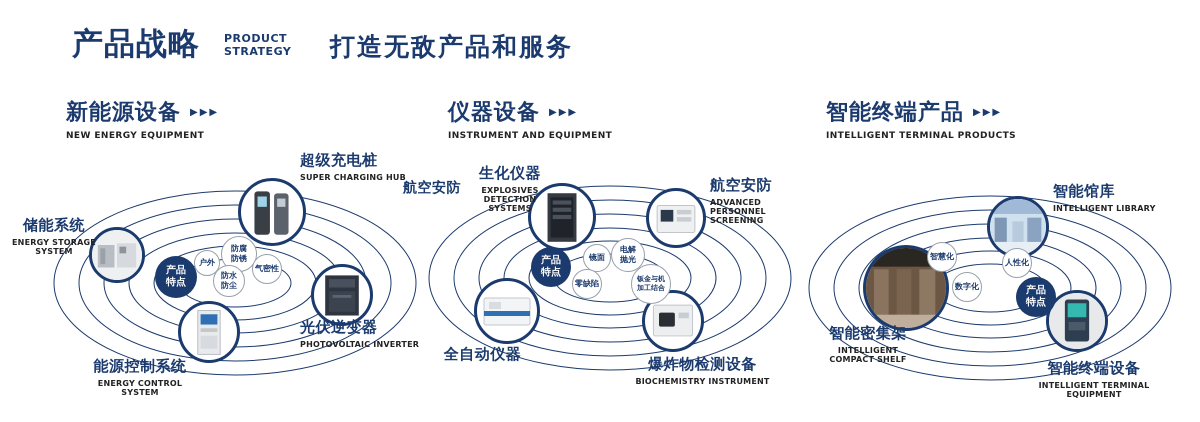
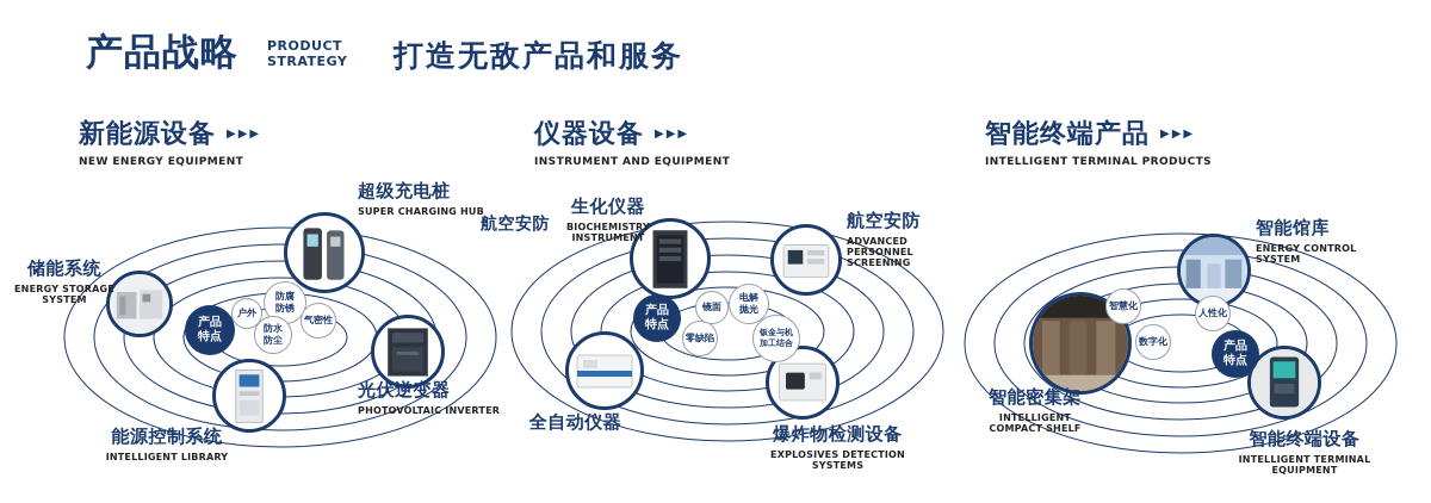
  产品战略
  PRODUCT
  STRATEGY
  打造无敌产品和服务
  新能源设备 ▶▶▶
  NEW ENERGY EQUIPMENT
  超级充电桩
  SUPER CHARGING HUB
  储能系统
  ENERGY STORAGE SYSTEM
  光伏逆变器
  PHOTOVOLTAIC INVERTER
  能源控制系统
- ENERGY CONTROL SYSTEM
+ INTELLIGENT LIBRARY
  产品特点
  防腐防锈
  户外
  气密性
  防水防尘
  仪器设备 ▶▶▶
  INSTRUMENT AND EQUIPMENT
  航空安防
  生化仪器
- EXPLOSIVES DETECTION SYSTEMS
+ BIOCHEMISTRY INSTRUMENT
  航空安防
  ADVANCED PERSONNEL SCREENING
  全自动仪器
  爆炸物检测设备
- BIOCHEMISTRY INSTRUMENT
+ EXPLOSIVES DETECTION SYSTEMS
  产品特点
  镜面
  电解抛光
  零缺陷
  钣金与机加工结合
  智能终端产品 ▶▶▶
  INTELLIGENT TERMINAL PRODUCTS
  智能馆库
- INTELLIGENT LIBRARY
+ ENERGY CONTROL SYSTEM
  智能密集架
  INTELLIGENT COMPACT SHELF
  智能终端设备
  INTELLIGENT TERMINAL EQUIPMENT
  产品特点
  智慧化
  人性化
  数字化
